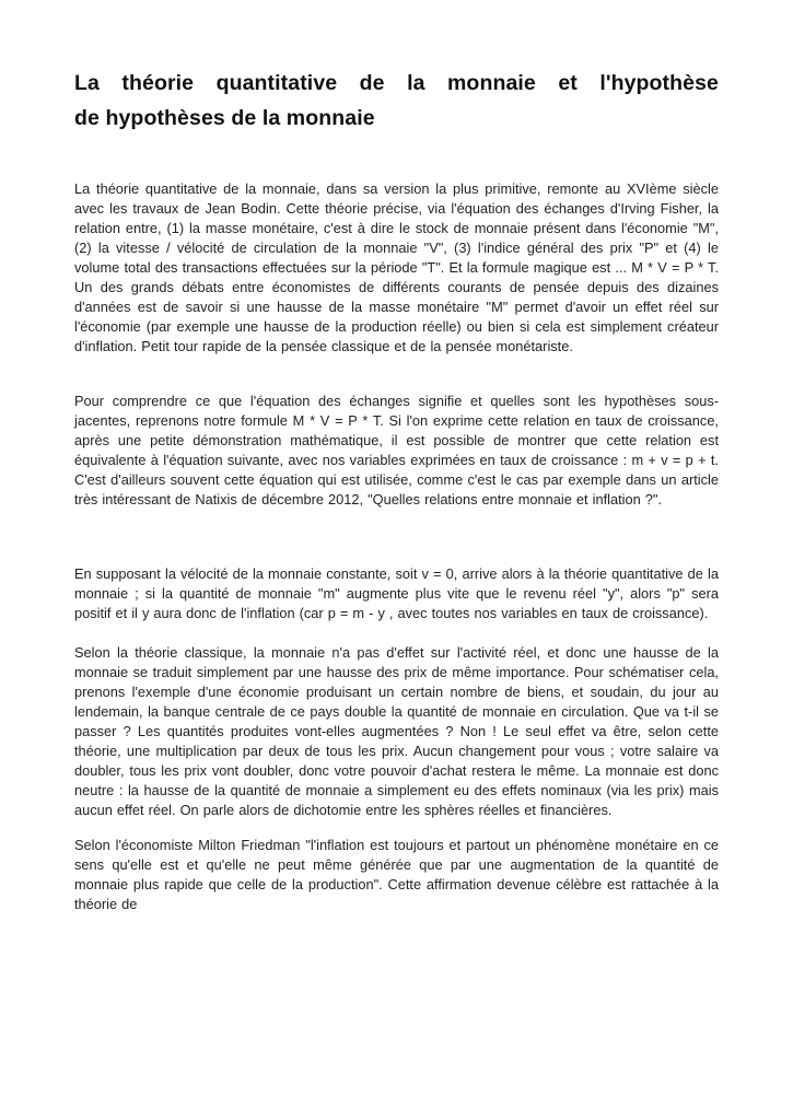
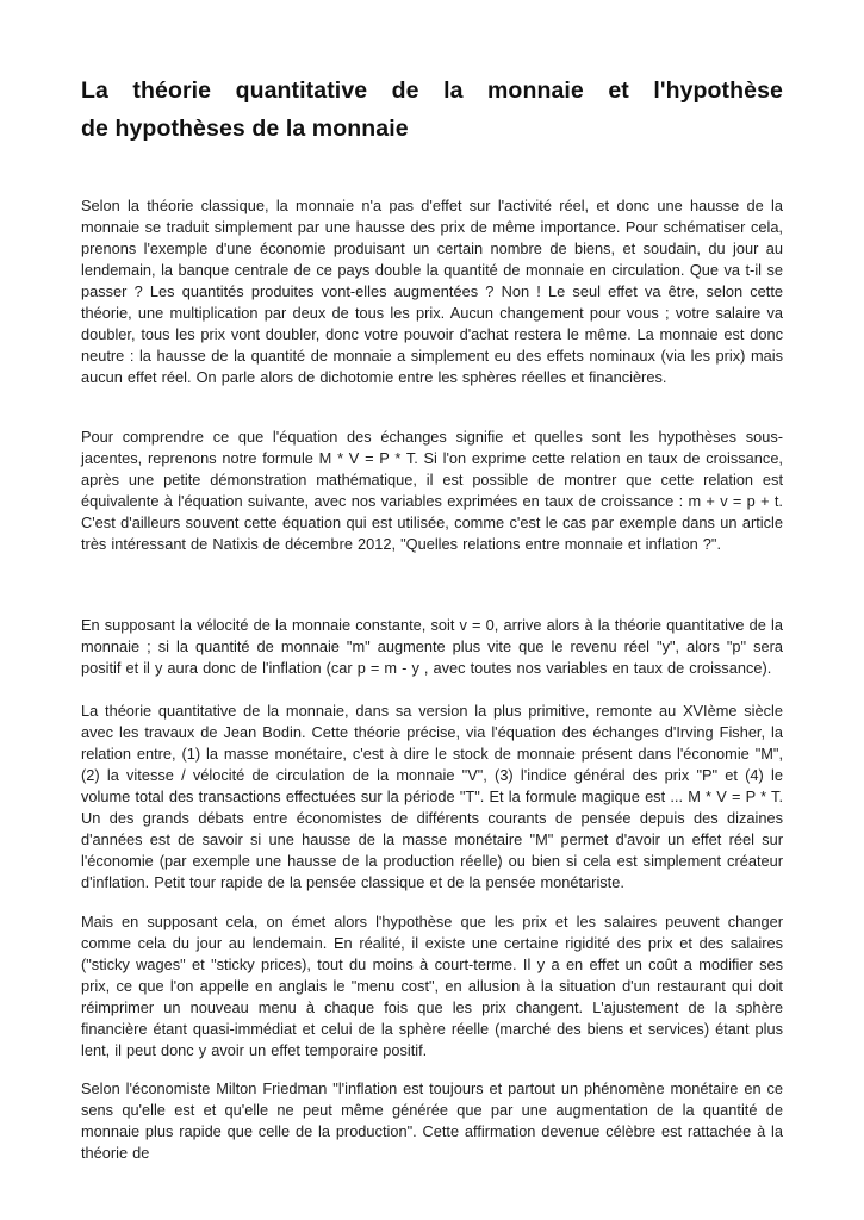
  La théorie quantitative de la monnaie et l'hypothèse
  de hypothèses de la monnaie
- La théorie quantitative de la monnaie, dans sa version la plus primitive, remonte au XVIème siècle avec les travaux de Jean Bodin. Cette théorie précise, via l'équation des échanges d'Irving Fisher, la relation entre, (1) la masse monétaire, c'est à dire le stock de monnaie présent dans l'économie "M", (2) la vitesse / vélocité de circulation de la monnaie "V", (3) l'indice général des prix "P" et (4) le volume total des transactions effectuées sur la période "T". Et la formule magique est ... M * V = P * T. Un des grands débats entre économistes de différents courants de pensée depuis des dizaines d'années est de savoir si une hausse de la masse monétaire "M" permet d'avoir un effet réel sur l'économie (par exemple une hausse de la production réelle) ou bien si cela est simplement créateur d'inflation. Petit tour rapide de la pensée classique et de la pensée monétariste.
+ Selon la théorie classique, la monnaie n'a pas d'effet sur l'activité réel, et donc une hausse de la monnaie se traduit simplement par une hausse des prix de même importance. Pour schématiser cela, prenons l'exemple d'une économie produisant un certain nombre de biens, et soudain, du jour au lendemain, la banque centrale de ce pays double la quantité de monnaie en circulation. Que va t-il se passer ? Les quantités produites vont-elles augmentées ? Non ! Le seul effet va être, selon cette théorie, une multiplication par deux de tous les prix. Aucun changement pour vous ; votre salaire va doubler, tous les prix vont doubler, donc votre pouvoir d'achat restera le même. La monnaie est donc neutre : la hausse de la quantité de monnaie a simplement eu des effets nominaux (via les prix) mais aucun effet réel. On parle alors de dichotomie entre les sphères réelles et financières.
  Pour comprendre ce que l'équation des échanges signifie et quelles sont les hypothèses sous-jacentes, reprenons notre formule M * V = P * T. Si l'on exprime cette relation en taux de croissance, après une petite démonstration mathématique, il est possible de montrer que cette relation est équivalente à l'équation suivante, avec nos variables exprimées en taux de croissance : m + v = p + t. C'est d'ailleurs souvent cette équation qui est utilisée, comme c'est le cas par exemple dans un article très intéressant de Natixis de décembre 2012, "Quelles relations entre monnaie et inflation ?".
  En supposant la vélocité de la monnaie constante, soit v = 0, arrive alors à la théorie quantitative de la monnaie ; si la quantité de monnaie "m" augmente plus vite que le revenu réel "y", alors "p" sera positif et il y aura donc de l'inflation (car p = m - y , avec toutes nos variables en taux de croissance).
- Selon la théorie classique, la monnaie n'a pas d'effet sur l'activité réel, et donc une hausse de la monnaie se traduit simplement par une hausse des prix de même importance. Pour schématiser cela, prenons l'exemple d'une économie produisant un certain nombre de biens, et soudain, du jour au lendemain, la banque centrale de ce pays double la quantité de monnaie en circulation. Que va t-il se passer ? Les quantités produites vont-elles augmentées ? Non ! Le seul effet va être, selon cette théorie, une multiplication par deux de tous les prix. Aucun changement pour vous ; votre salaire va doubler, tous les prix vont doubler, donc votre pouvoir d'achat restera le même. La monnaie est donc neutre : la hausse de la quantité de monnaie a simplement eu des effets nominaux (via les prix) mais aucun effet réel. On parle alors de dichotomie entre les sphères réelles et financières.
+ La théorie quantitative de la monnaie, dans sa version la plus primitive, remonte au XVIème siècle avec les travaux de Jean Bodin. Cette théorie précise, via l'équation des échanges d'Irving Fisher, la relation entre, (1) la masse monétaire, c'est à dire le stock de monnaie présent dans l'économie "M", (2) la vitesse / vélocité de circulation de la monnaie "V", (3) l'indice général des prix "P" et (4) le volume total des transactions effectuées sur la période "T". Et la formule magique est ... M * V = P * T. Un des grands débats entre économistes de différents courants de pensée depuis des dizaines d'années est de savoir si une hausse de la masse monétaire "M" permet d'avoir un effet réel sur l'économie (par exemple une hausse de la production réelle) ou bien si cela est simplement créateur d'inflation. Petit tour rapide de la pensée classique et de la pensée monétariste.
+ Mais en supposant cela, on émet alors l'hypothèse que les prix et les salaires peuvent changer comme cela du jour au lendemain. En réalité, il existe une certaine rigidité des prix et des salaires ("sticky wages" et "sticky prices), tout du moins à court-terme. Il y a en effet un coût a modifier ses prix, ce que l'on appelle en anglais le "menu cost", en allusion à la situation d'un restaurant qui doit réimprimer un nouveau menu à chaque fois que les prix changent. L'ajustement de la sphère financière étant quasi-immédiat et celui de la sphère réelle (marché des biens et services) étant plus lent, il peut donc y avoir un effet temporaire positif.
  Selon l'économiste Milton Friedman "l'inflation est toujours et partout un phénomène monétaire en ce sens qu'elle est et qu'elle ne peut même générée que par une augmentation de la quantité de monnaie plus rapide que celle de la production". Cette affirmation devenue célèbre est rattachée à la théorie de
